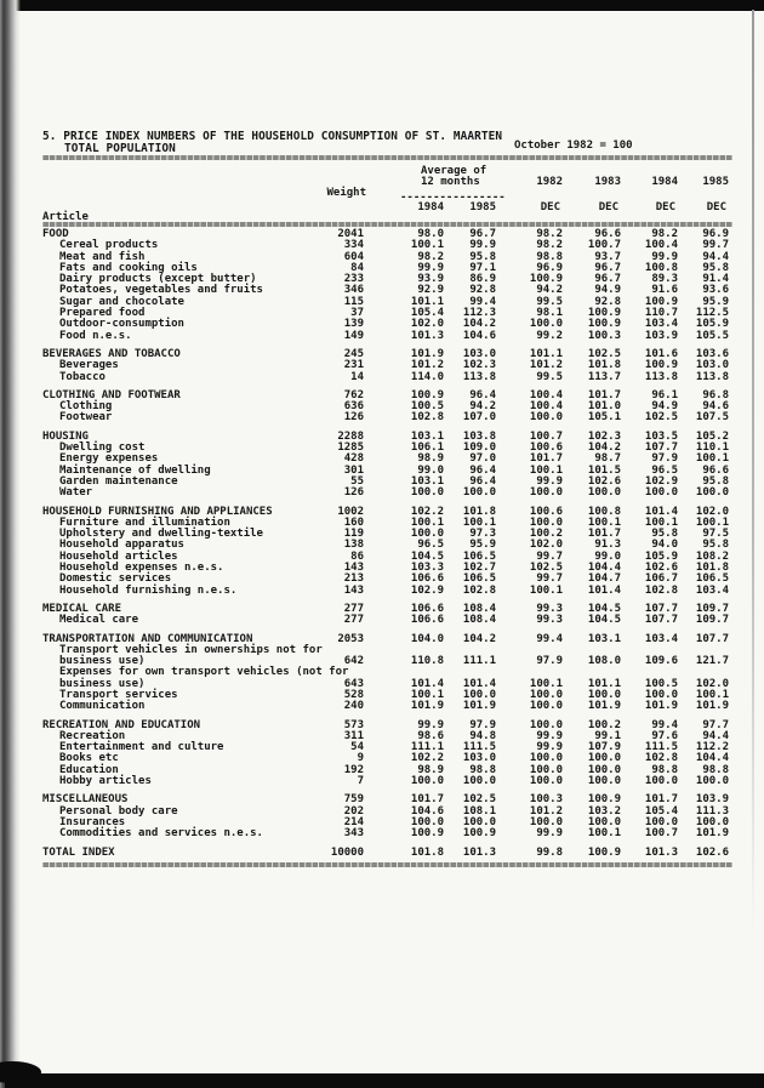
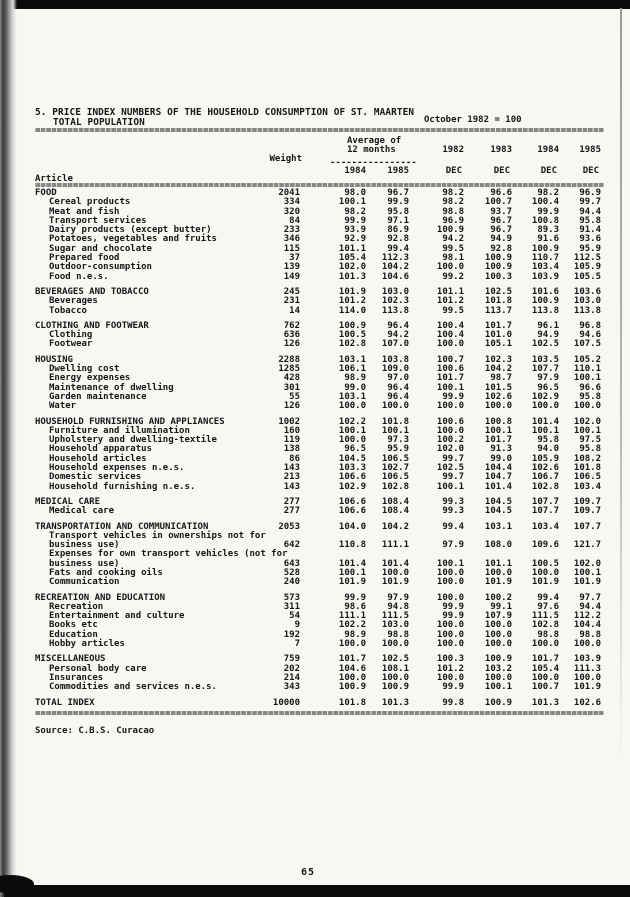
  5. PRICE INDEX NUMBERS OF THE HOUSEHOLD CONSUMPTION OF ST. MAARTEN
  TOTAL POPULATION
  October 1982 = 100
  =========================================================================================================
  Average of
  12 months
  1982
  1983
  1984
  1985
  Weight
  ----------------
  1984
  1985
  DEC
  DEC
  DEC
  DEC
  Article
  =========================================================================================================
  FOOD
  2041
  98.0
  96.7
  98.2
  96.6
  98.2
  96.9
  Cereal products
  334
  100.1
  99.9
  98.2
  100.7
  100.4
  99.7
  Meat and fish
- 604
+ 320
  98.2
  95.8
  98.8
  93.7
  99.9
  94.4
- Fats and cooking oils
+ Transport services
  84
  99.9
  97.1
  96.9
  96.7
  100.8
  95.8
  Dairy products (except butter)
  233
  93.9
  86.9
  100.9
  96.7
  89.3
  91.4
  Potatoes, vegetables and fruits
  346
  92.9
  92.8
  94.2
  94.9
  91.6
  93.6
  Sugar and chocolate
  115
  101.1
  99.4
  99.5
  92.8
  100.9
  95.9
  Prepared food
  37
  105.4
  112.3
  98.1
  100.9
  110.7
  112.5
  Outdoor-consumption
  139
  102.0
  104.2
  100.0
  100.9
  103.4
  105.9
  Food n.e.s.
  149
  101.3
  104.6
  99.2
  100.3
  103.9
  105.5
  BEVERAGES AND TOBACCO
  245
  101.9
  103.0
  101.1
  102.5
  101.6
  103.6
  Beverages
  231
  101.2
  102.3
  101.2
  101.8
  100.9
  103.0
  Tobacco
  14
  114.0
  113.8
  99.5
  113.7
  113.8
  113.8
  CLOTHING AND FOOTWEAR
  762
  100.9
  96.4
  100.4
  101.7
  96.1
  96.8
  Clothing
  636
  100.5
  94.2
  100.4
  101.0
  94.9
  94.6
  Footwear
  126
  102.8
  107.0
  100.0
  105.1
  102.5
  107.5
  HOUSING
  2288
  103.1
  103.8
  100.7
  102.3
  103.5
  105.2
  Dwelling cost
  1285
  106.1
  109.0
  100.6
  104.2
  107.7
  110.1
  Energy expenses
  428
  98.9
  97.0
  101.7
  98.7
  97.9
  100.1
  Maintenance of dwelling
  301
  99.0
  96.4
  100.1
  101.5
  96.5
  96.6
  Garden maintenance
  55
  103.1
  96.4
  99.9
  102.6
  102.9
  95.8
  Water
  126
  100.0
  100.0
  100.0
  100.0
  100.0
  100.0
  HOUSEHOLD FURNISHING AND APPLIANCES
  1002
  102.2
  101.8
  100.6
  100.8
  101.4
  102.0
  Furniture and illumination
  160
  100.1
  100.1
  100.0
  100.1
  100.1
  100.1
  Upholstery and dwelling-textile
  119
  100.0
  97.3
  100.2
  101.7
  95.8
  97.5
  Household apparatus
  138
  96.5
  95.9
  102.0
  91.3
  94.0
  95.8
  Household articles
  86
  104.5
  106.5
  99.7
  99.0
  105.9
  108.2
  Household expenses n.e.s.
  143
  103.3
  102.7
  102.5
  104.4
  102.6
  101.8
  Domestic services
  213
  106.6
  106.5
  99.7
  104.7
  106.7
  106.5
  Household furnishing n.e.s.
  143
  102.9
  102.8
  100.1
  101.4
  102.8
  103.4
  MEDICAL CARE
  277
  106.6
  108.4
  99.3
  104.5
  107.7
  109.7
  Medical care
  277
  106.6
  108.4
  99.3
  104.5
  107.7
  109.7
  TRANSPORTATION AND COMMUNICATION
  2053
  104.0
  104.2
  99.4
  103.1
  103.4
  107.7
  Transport vehicles in ownerships not for
  business use)
  642
  110.8
  111.1
  97.9
  108.0
  109.6
  121.7
  Expenses for own transport vehicles (not for
  business use)
  643
  101.4
  101.4
  100.1
  101.1
  100.5
  102.0
- Transport services
+ Fats and cooking oils
  528
  100.1
  100.0
  100.0
  100.0
  100.0
  100.1
  Communication
  240
  101.9
  101.9
  100.0
  101.9
  101.9
  101.9
  RECREATION AND EDUCATION
  573
  99.9
  97.9
  100.0
  100.2
  99.4
  97.7
  Recreation
  311
  98.6
  94.8
  99.9
  99.1
  97.6
  94.4
  Entertainment and culture
  54
  111.1
  111.5
  99.9
  107.9
  111.5
  112.2
  Books etc
  9
  102.2
  103.0
  100.0
  100.0
  102.8
  104.4
  Education
  192
  98.9
  98.8
  100.0
  100.0
  98.8
  98.8
  Hobby articles
  7
  100.0
  100.0
  100.0
  100.0
  100.0
  100.0
  MISCELLANEOUS
  759
  101.7
  102.5
  100.3
  100.9
  101.7
  103.9
  Personal body care
  202
  104.6
  108.1
  101.2
  103.2
  105.4
  111.3
  Insurances
  214
  100.0
  100.0
  100.0
  100.0
  100.0
  100.0
  Commodities and services n.e.s.
  343
  100.9
  100.9
  99.9
  100.1
  100.7
  101.9
  TOTAL INDEX
  10000
  101.8
  101.3
  99.8
  100.9
  101.3
  102.6
  =========================================================================================================
+ Source: C.B.S. Curacao
+ 65
